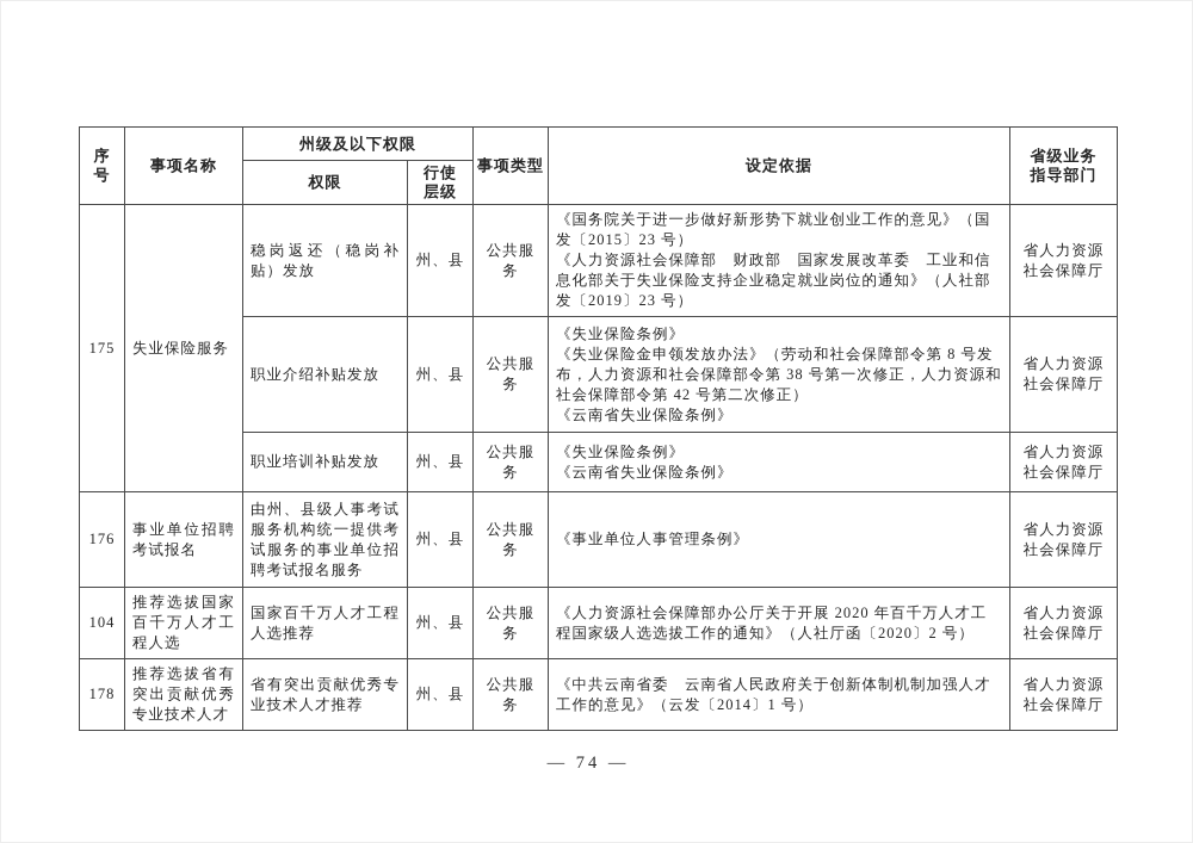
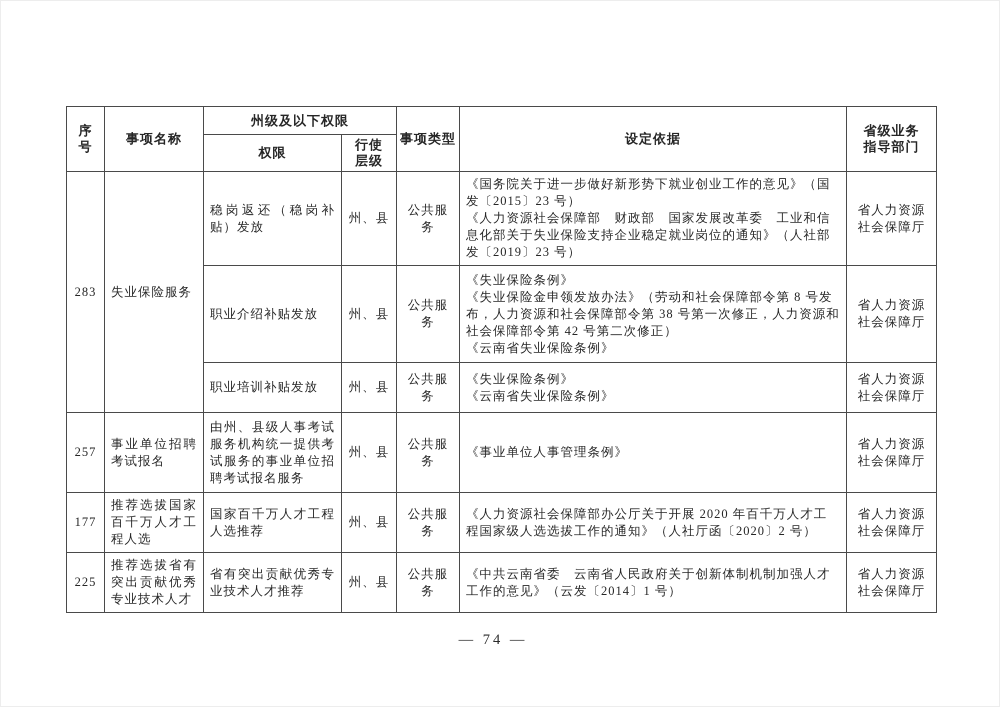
  序 号	事项名称	州级及以下权限	事项类型	设定依据	省级业务 指导部门
  权限	行使 层级
- 175	失业保险服务	稳岗返还（稳岗补贴）发放	州、县	公共服务	《国务院关于进一步做好新形势下就业创业工作的意见》（国发〔2015〕23 号） 《人力资源社会保障部 财政部 国家发展改革委 工业和信息化部关于失业保险支持企业稳定就业岗位的通知》（人社部发〔2019〕23 号）	省人力资源 社会保障厅
+ 283	失业保险服务	稳岗返还（稳岗补贴）发放	州、县	公共服务	《国务院关于进一步做好新形势下就业创业工作的意见》（国发〔2015〕23 号） 《人力资源社会保障部 财政部 国家发展改革委 工业和信息化部关于失业保险支持企业稳定就业岗位的通知》（人社部发〔2019〕23 号）	省人力资源 社会保障厅
  职业介绍补贴发放	州、县	公共服务	《失业保险条例》 《失业保险金申领发放办法》（劳动和社会保障部令第 8 号发布，人力资源和社会保障部令第 38 号第一次修正，人力资源和社会保障部令第 42 号第二次修正） 《云南省失业保险条例》	省人力资源 社会保障厅
  职业培训补贴发放	州、县	公共服务	《失业保险条例》 《云南省失业保险条例》	省人力资源 社会保障厅
- 176	事业单位招聘考试报名	由州、县级人事考试服务机构统一提供考试服务的事业单位招聘考试报名服务	州、县	公共服务	《事业单位人事管理条例》	省人力资源 社会保障厅
+ 257	事业单位招聘考试报名	由州、县级人事考试服务机构统一提供考试服务的事业单位招聘考试报名服务	州、县	公共服务	《事业单位人事管理条例》	省人力资源 社会保障厅
- 104	推荐选拔国家百千万人才工程人选	国家百千万人才工程人选推荐	州、县	公共服务	《人力资源社会保障部办公厅关于开展 2020 年百千万人才工程国家级人选选拔工作的通知》（人社厅函〔2020〕2 号）	省人力资源 社会保障厅
+ 177	推荐选拔国家百千万人才工程人选	国家百千万人才工程人选推荐	州、县	公共服务	《人力资源社会保障部办公厅关于开展 2020 年百千万人才工程国家级人选选拔工作的通知》（人社厅函〔2020〕2 号）	省人力资源 社会保障厅
- 178	推荐选拔省有突出贡献优秀专业技术人才	省有突出贡献优秀专业技术人才推荐	州、县	公共服务	《中共云南省委 云南省人民政府关于创新体制机制加强人才工作的意见》（云发〔2014〕1 号）	省人力资源 社会保障厅
+ 225	推荐选拔省有突出贡献优秀专业技术人才	省有突出贡献优秀专业技术人才推荐	州、县	公共服务	《中共云南省委 云南省人民政府关于创新体制机制加强人才工作的意见》（云发〔2014〕1 号）	省人力资源 社会保障厅
  — 74 —
